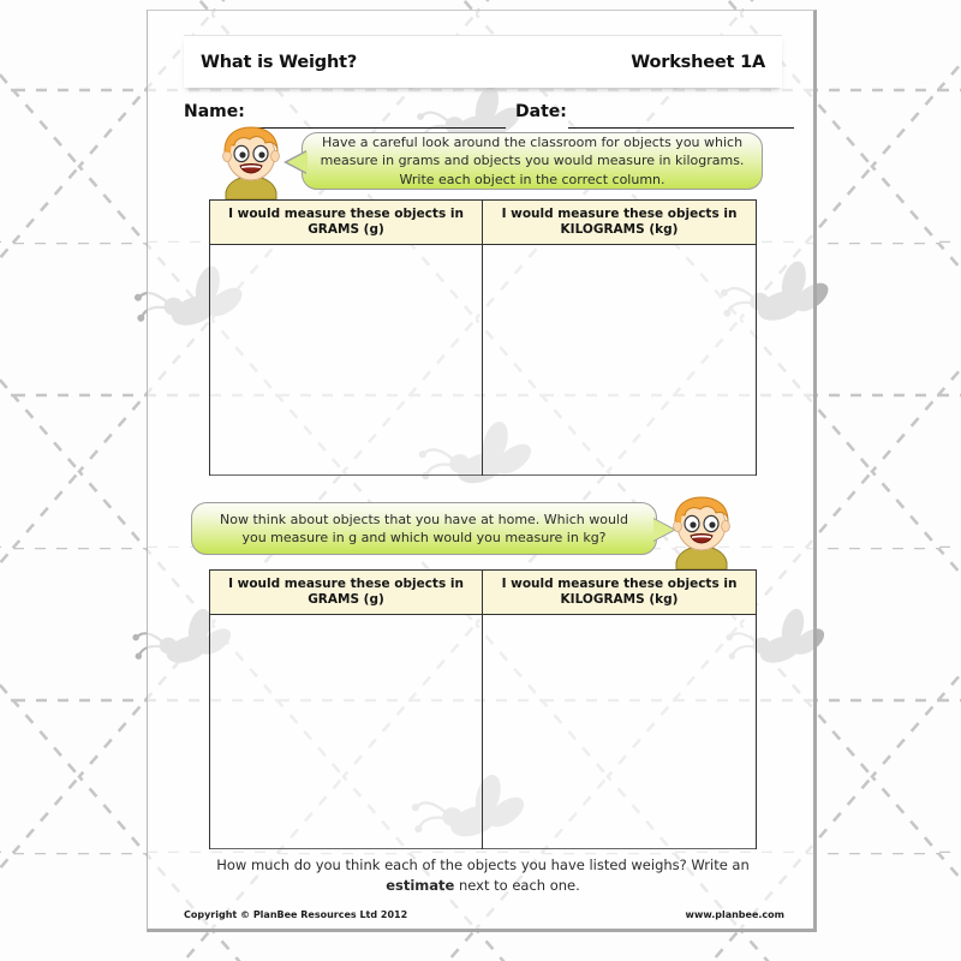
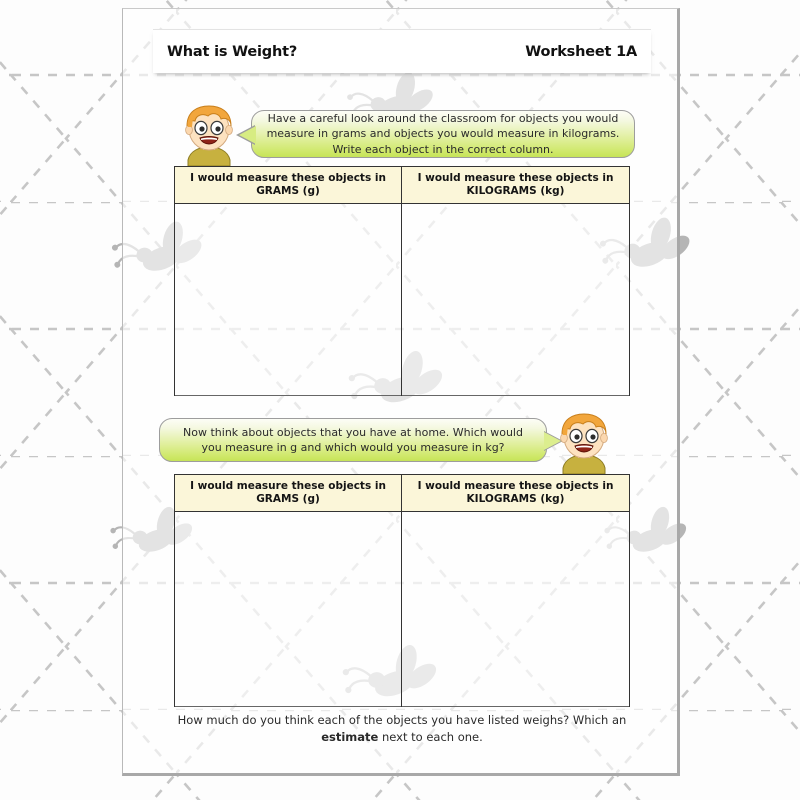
  What is Weight?
  Worksheet 1A
- Name:
- Date:
- Have a careful look around the classroom for objects you which measure in grams and objects you would measure in kilograms. Write each object in the correct column.
+ Have a careful look around the classroom for objects you would measure in grams and objects you would measure in kilograms. Write each object in the correct column.
  I would measure these objects in
  GRAMS (g)
  I would measure these objects in
  KILOGRAMS (kg)
  Now think about objects that you have at home. Which would you measure in g and which would you measure in kg?
  I would measure these objects in
  GRAMS (g)
  I would measure these objects in
  KILOGRAMS (kg)
- How much do you think each of the objects you have listed weighs? Write an estimate next to each one.
+ How much do you think each of the objects you have listed weighs? Which an estimate next to each one.
- Copyright © PlanBee Resources Ltd 2012
- www.planbee.com
